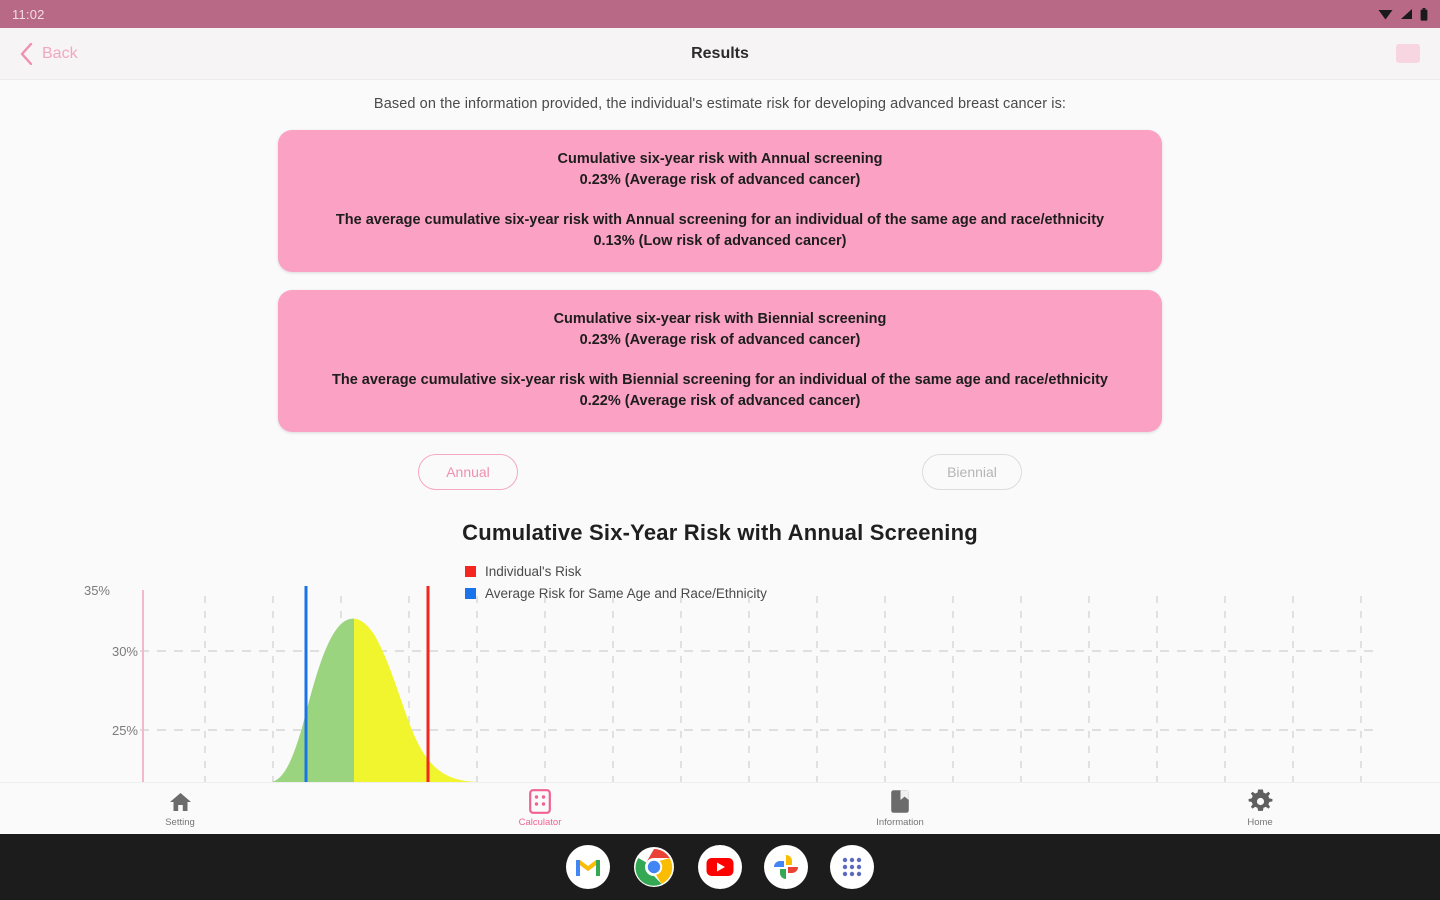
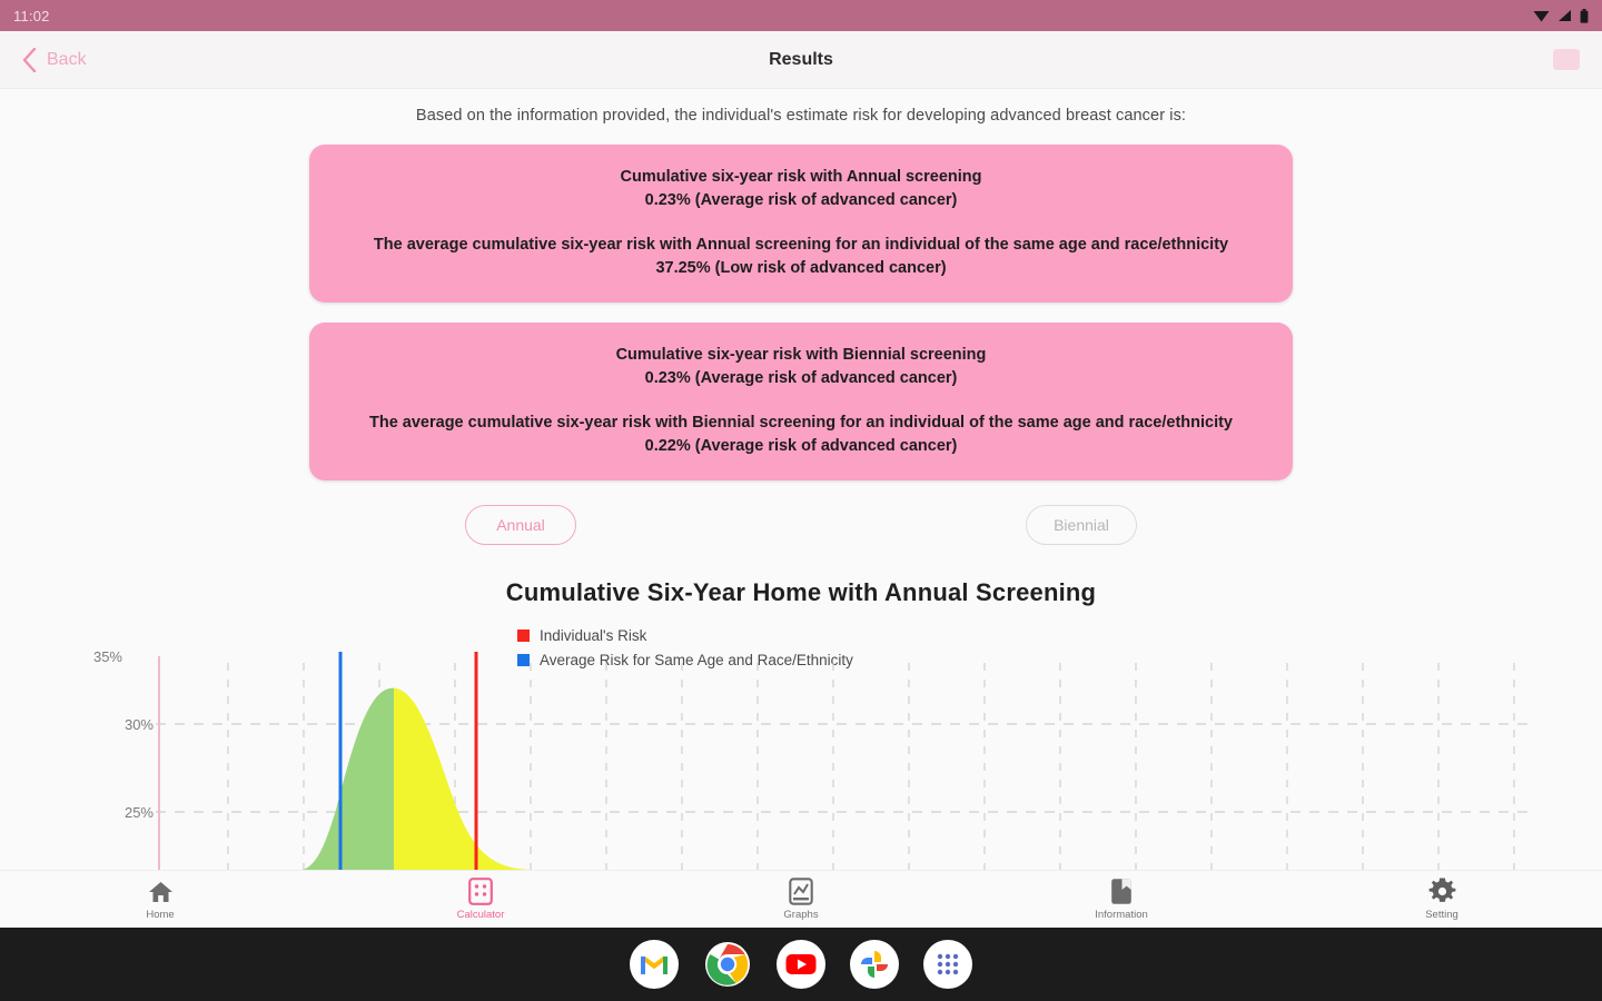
  11:02
  Back
  Results
  Based on the information provided, the individual's estimate risk for developing advanced breast cancer is:
  Cumulative six-year risk with Annual screening
  0.23% (Average risk of advanced cancer)
  The average cumulative six-year risk with Annual screening for an individual of the same age and race/ethnicity
- 0.13% (Low risk of advanced cancer)
+ 37.25% (Low risk of advanced cancer)
  Cumulative six-year risk with Biennial screening
  0.23% (Average risk of advanced cancer)
  The average cumulative six-year risk with Biennial screening for an individual of the same age and race/ethnicity
  0.22% (Average risk of advanced cancer)
  Annual
  Biennial
- Cumulative Six-Year Risk with Annual Screening
+ Cumulative Six-Year Home with Annual Screening
  Individual's Risk
  Average Risk for Same Age and Race/Ethnicity
  35%
  30%
  25%
- Setting
+ Home
  Calculator
+ Graphs
  Information
- Home
+ Setting
